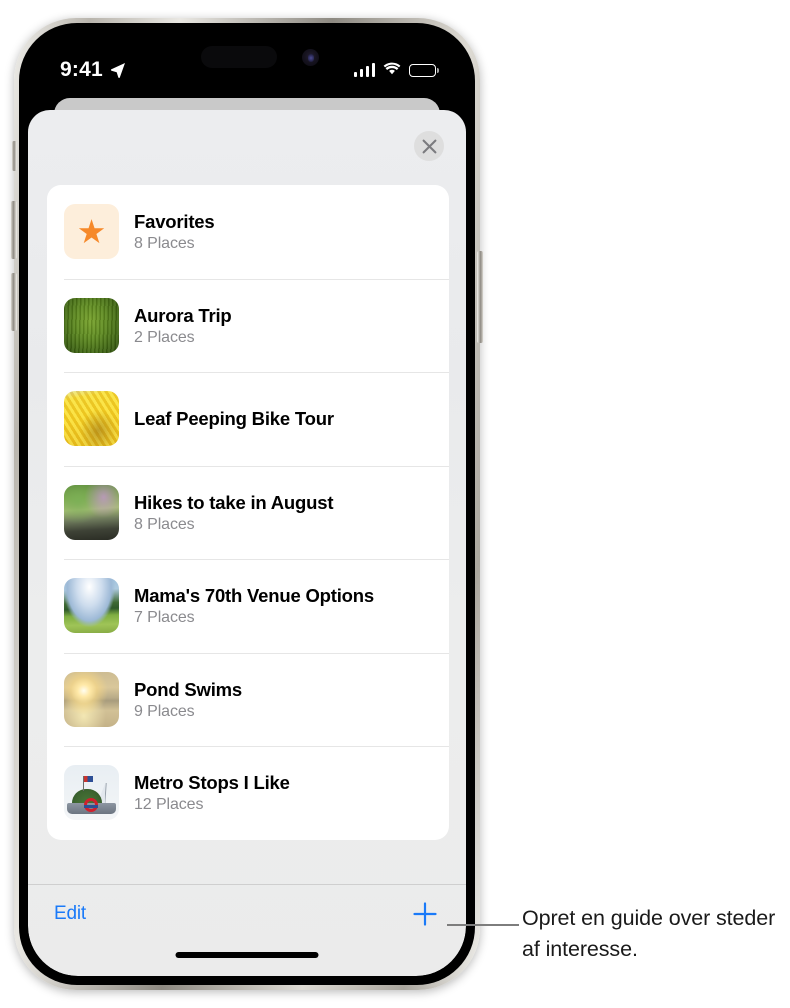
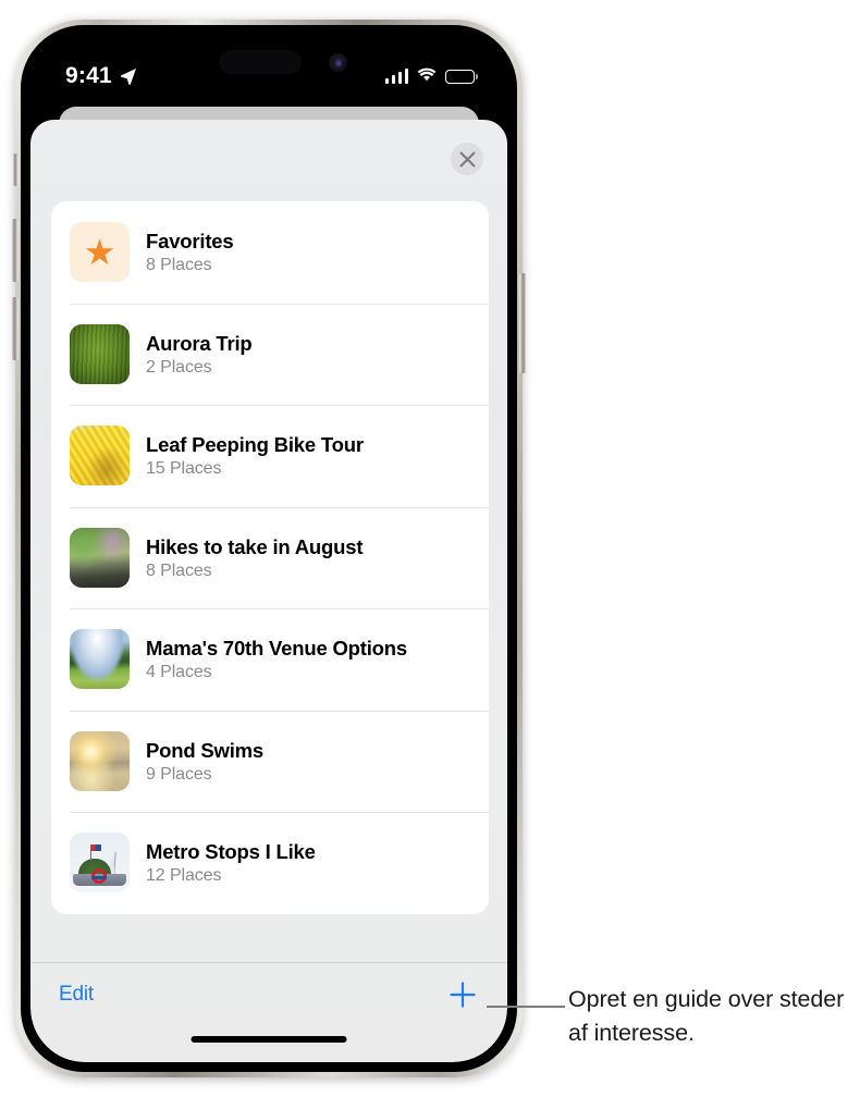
  9:41
  ★
  Favorites
  8 Places
  Aurora Trip
  2 Places
  Leaf Peeping Bike Tour
+ 15 Places
  Hikes to take in August
  8 Places
  Mama's 70th Venue Options
- 7 Places
+ 4 Places
  Pond Swims
  9 Places
  Metro Stops I Like
  12 Places
  Edit
  Opret en guide over steder af interesse.
